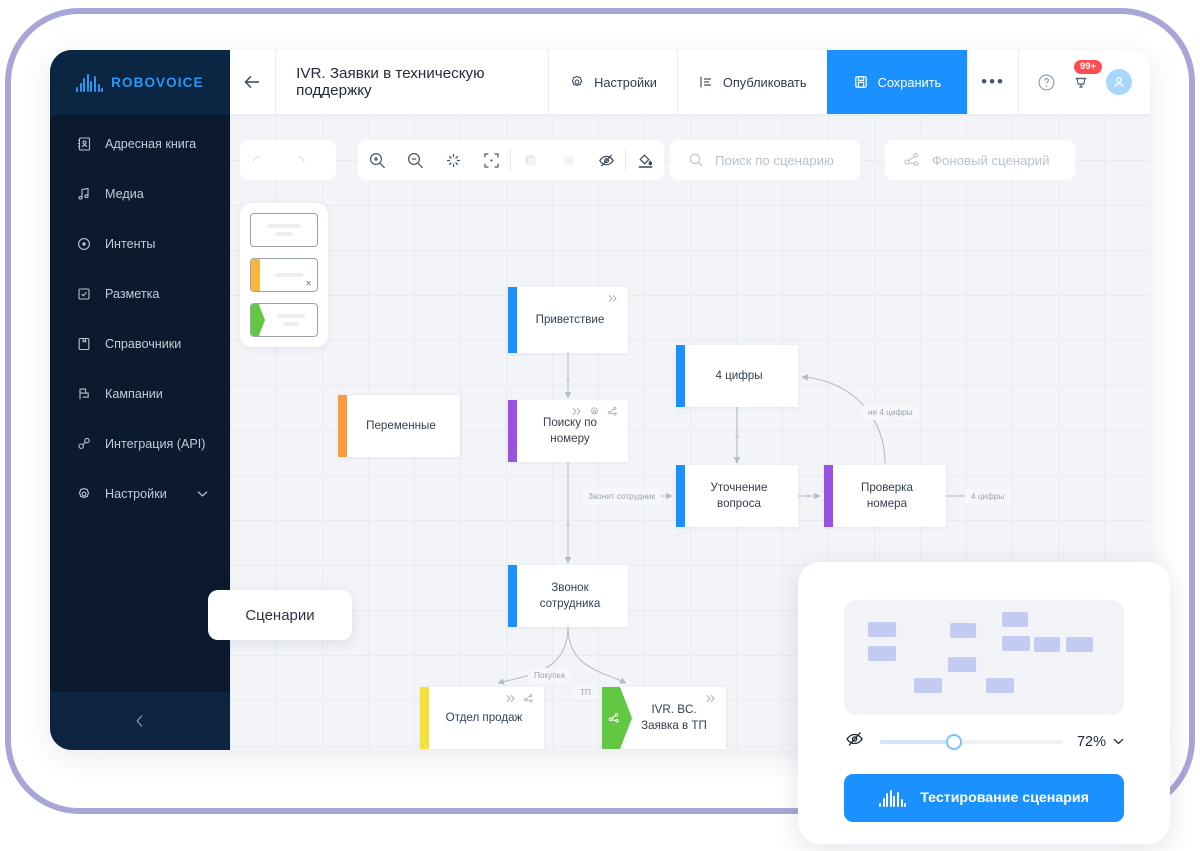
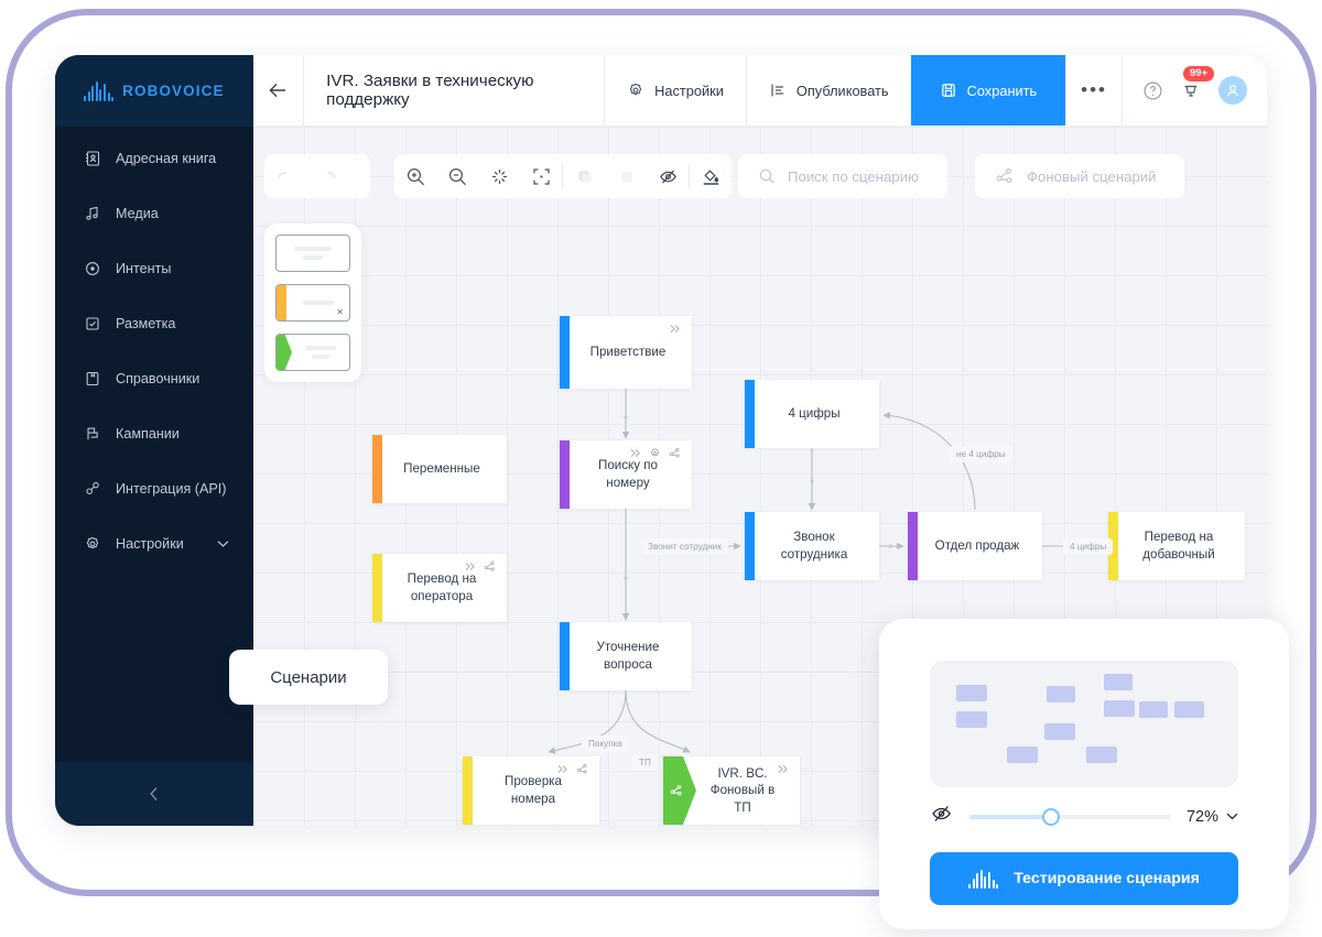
  ROBOVOICE
  Адресная книга
  Медиа
  Интенты
  Разметка
  Справочники
  Кампании
  Интеграция (API)
  Настройки
  IVR. Заявки в техническую поддержку
  Настройки
  Опубликовать
  Сохранить
  •••
  99+
  Поиск по сценарию
  Фоновый сценарий
  ✕
  Приветствие
  Переменные
  Поиску по номеру
  4 цифры
+ Перевод на оператора
- Уточнение вопроса
+ Звонок сотрудника
- Проверка номера
+ Отдел продаж
+ Перевод на добавочный
- Звонок сотрудника
+ Уточнение вопроса
- Отдел продаж
+ Проверка номера
- IVR. BC. Заявка в ТП
+ IVR. BC. Фоновый в ТП
  не 4 цифры
  Звонит сотрудник
  4 цифры
  Покупка
  ТП
  Сценарии
  72%
  Тестирование сценария
